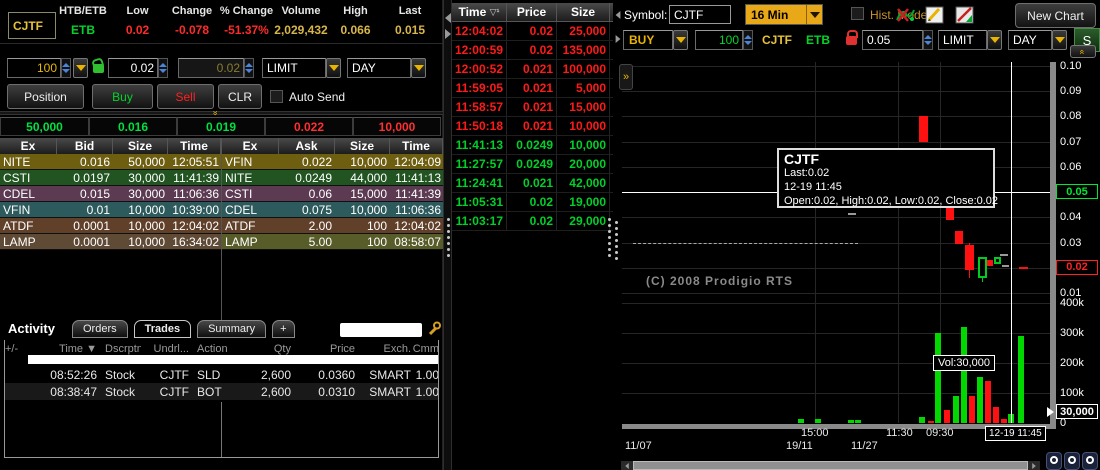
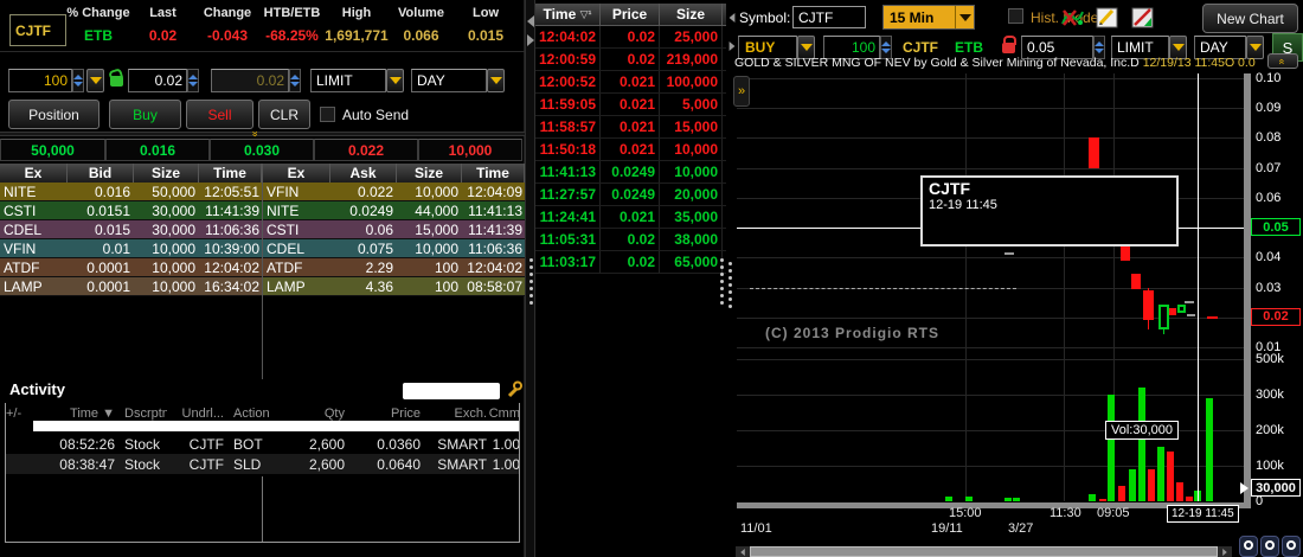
  CJTF
  100
  0.02
  0.02
  LIMIT
  DAY
  Position
  Buy
  Sell
  CLR
  Auto Send
  50,000
  0.016
- 0.019
+ 0.030
  0.022
  10,000
  Ex
  Bid
  Size
  Time
  NITE
  0.016
  50,000
  12:05:51
  CSTI
- 0.0197
+ 0.0151
  30,000
  11:41:39
  CDEL
  0.015
  30,000
  11:06:36
  VFIN
  0.01
  10,000
  10:39:00
  ATDF
  0.0001
  10,000
  12:04:02
  LAMP
  0.0001
  10,000
  16:34:02
  Ex
  Ask
  Size
  Time
  VFIN
  0.022
  10,000
  12:04:09
  NITE
  0.0249
  44,000
  11:41:13
  CSTI
  0.06
  15,000
  11:41:39
  CDEL
  0.075
  10,000
  11:06:36
  ATDF
- 2.00
+ 2.29
  100
  12:04:02
  LAMP
- 5.00
+ 4.36
  100
  08:58:07
  Activity
- Orders
- Trades
- Summary
- +
  +/-
  Time ▼
  Dscrptn
  Undrl...
  Action
  Qty
  Price
  Exch.
  Cmm
  08:52:26
  Stock
  CJTF
- SLD
+ BOT
  2,600
  0.0360
  SMART
  1.00
  08:38:47
  Stock
  CJTF
- BOT
+ SLD
  2,600
- 0.0310
+ 0.0640
  SMART
  1.00
- HTB/ETB
+ % Change
  ETB
- Low
+ Last
  0.02
  Change
- -0.078
+ -0.043
- % Change
+ HTB/ETB
- -51.37%
+ -68.25%
- Volume
+ High
- 2,029,432
+ 1,691,771
- High
+ Volume
  0.066
- Last
+ Low
  0.015
  Time
  ▽¹
  Price
  Size
  12:04:02
  0.02
  25,000
  12:00:59
  0.02
- 135,000
+ 219,000
  12:00:52
  0.021
  100,000
  11:59:05
  0.021
  5,000
  11:58:57
  0.021
  15,000
  11:50:18
  0.021
  10,000
  11:41:13
  0.0249
  10,000
  11:27:57
  0.0249
  20,000
  11:24:41
  0.021
- 42,000
+ 35,000
  11:05:31
  0.02
- 19,000
+ 38,000
  11:03:17
  0.02
- 29,000
+ 65,000
  Symbol:
  CJTF
- 16 Min
+ 15 Min
  Hist.de
  New Chart
  BUY
  100
  CJTF
  ETB
  0.05
  LIMIT
  DAY
  S
+ GOLD & SILVER MNG OF NEV by Gold & Silver Mining of Nevada, Inc.D 12/19/13 11:45O 0.0
  0.10
  0.09
  0.08
  0.07
  0.06
  0.04
  0.03
  0.01
  0.05
  0.02
- 400k
+ 500k
  300k
  200k
  100k
  0
  30,000
  15:00
  11:30
- 09:30
+ 09:05
- 11/07
+ 11/01
  19/11
- 11/27
+ 3/27
  12-19 11:45
  CJTF
- Last:0.02
  12-19 11:45
- Open:0.02, High:0.02, Low:0.02, Close:0.02
  Vol:30,000
- (C) 2008 Prodigio RTS
+ (C) 2013 Prodigio RTS
  »
